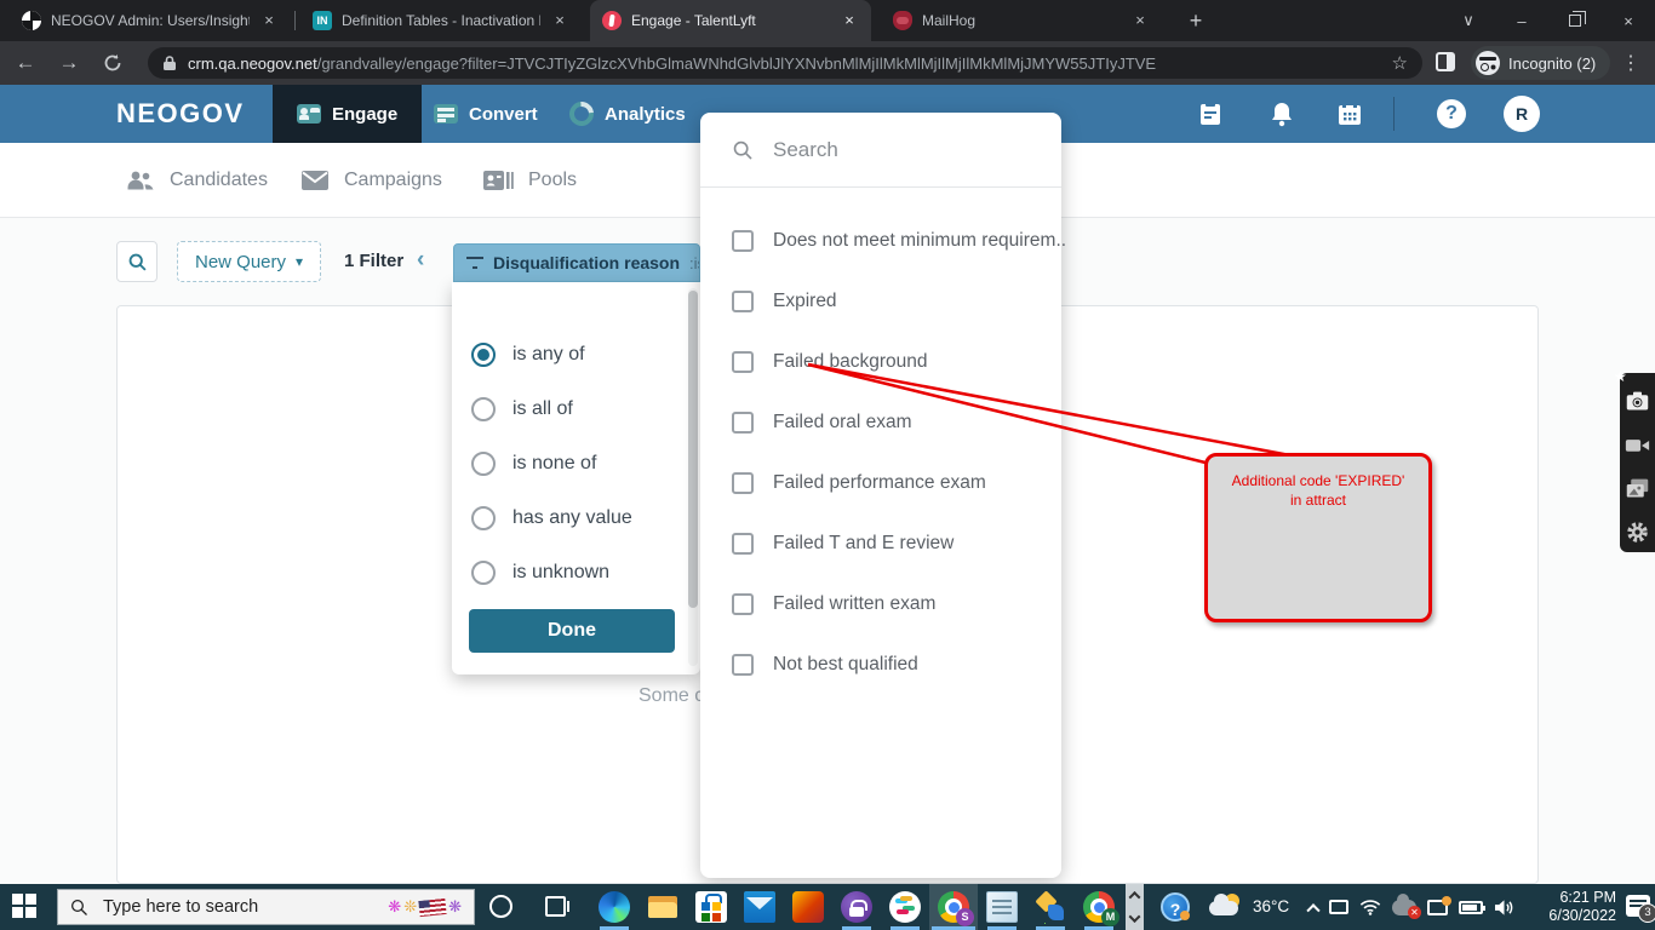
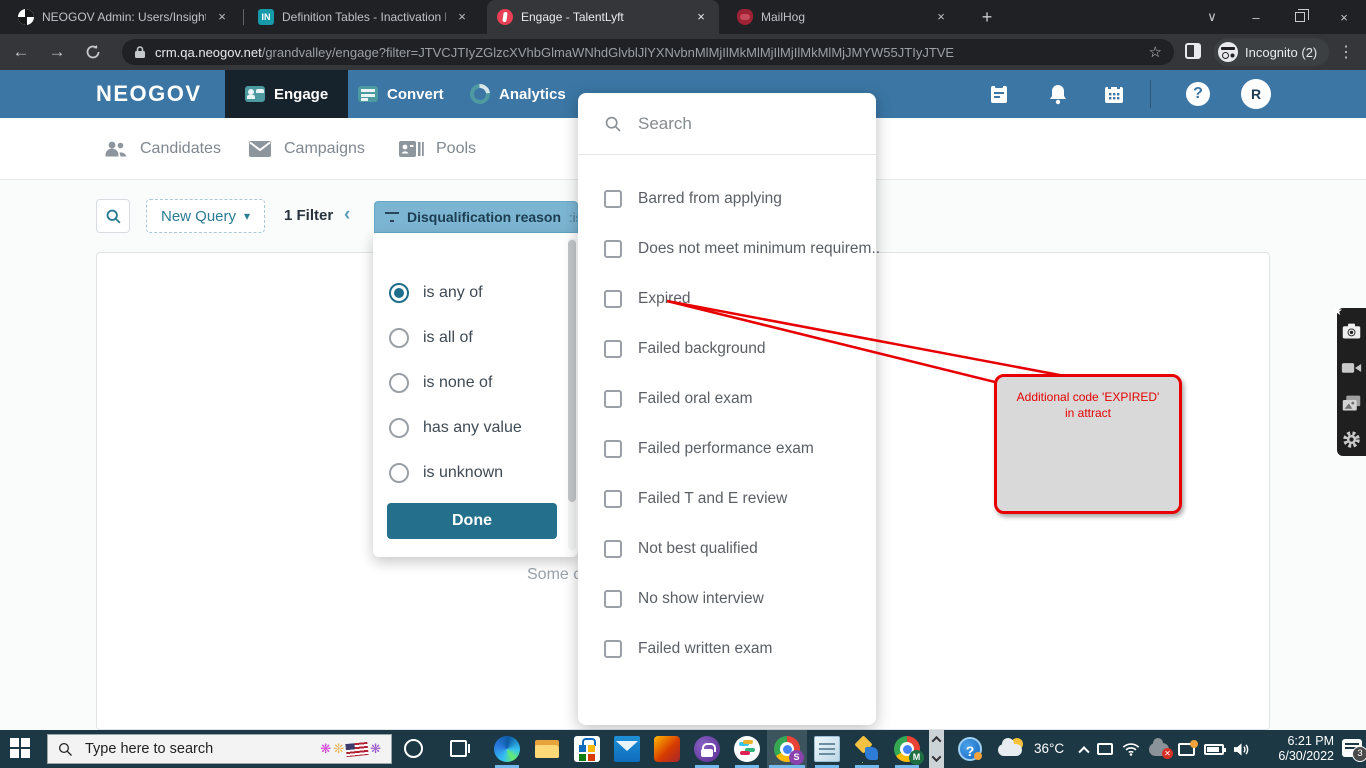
  NEOGOV Admin: Users/Insigh
  ×
  IN
  Definition Tables - Inactivation
  ×
  Engage - TalentLyft
  ×
  MailHog
  ×
  +
  ∨
  –
  ×
  ←
  →
  crm.qa.neogov.net/grandvalley/engage?filter=JTVCJTIyZGlzcXVhbGlmaWNhdGlvblJlYXNvbnMlMjIlMkMlMjIlMjIlMkMlMjJMYW55JTIyJTVE
  ☆
  Incognito (2)
  ⋮
  NEOGOV
  Engage
  Convert
  Analytics
  ?
  R
  Candidates
  Campaigns
  Pools
  Some
  New Query
  ▾
  1 Filter
  ‹
  Disqualification reason
  is any of
  is all of
  is none of
  has any value
  is unknown
  Done
  Search
+ Barred from applying
  Does not meet minimum requirem..
  Expired
  Failed background
  Failed oral exam
  Failed performance exam
  Failed T and E review
- Failed written exam
+ Not best qualified
+ No show interview
- Not best qualified
+ Failed written exam
  Additional code 'EXPIRED' in attract
  ★
  Type here to search
  ❋
  ❊
  ❋
  S
  M
  ?
  36°C
  6:21 PM
  6/30/2022
  3
